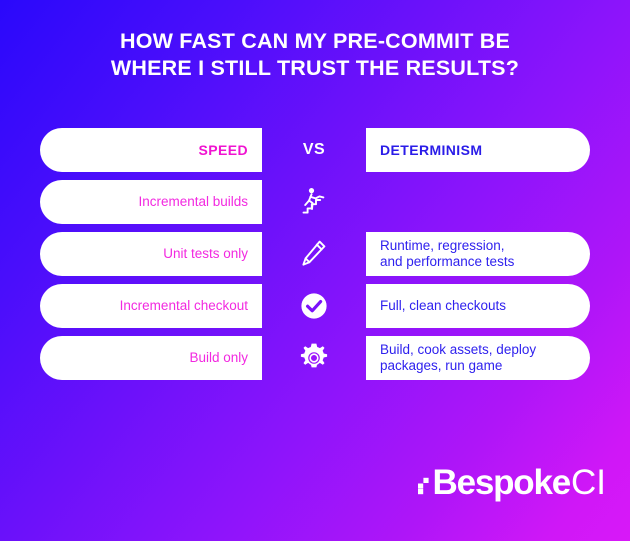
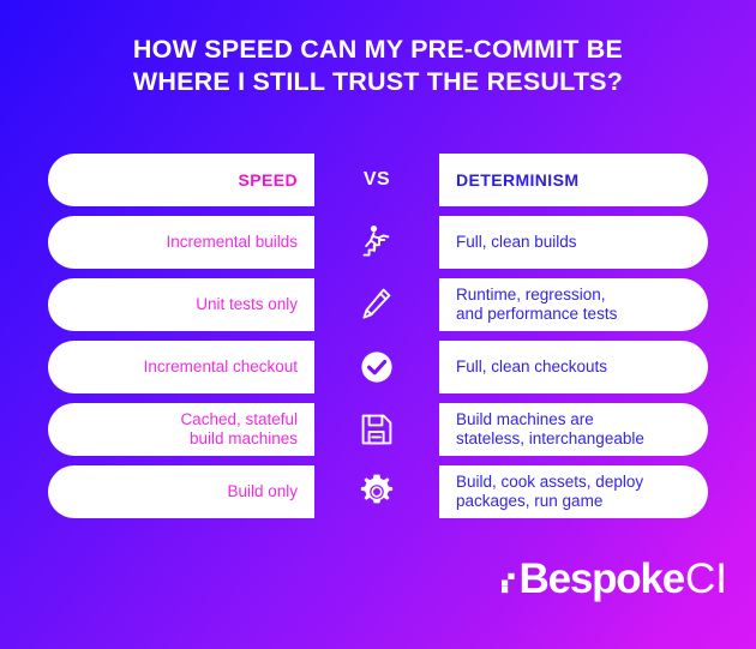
- HOW FAST CAN MY PRE-COMMIT BE
+ HOW SPEED CAN MY PRE-COMMIT BE
  WHERE I STILL TRUST THE RESULTS?
  SPEED
  VS
  DETERMINISM
  Incremental builds
+ Full, clean builds
  Unit tests only
  Runtime, regression,
  and performance tests
  Incremental checkout
  Full, clean checkouts
+ Cached, stateful
+ build machines
+ Build machines are
+ stateless, interchangeable
  Build only
  Build, cook assets, deploy
  packages, run game
  Bespoke
  CI
